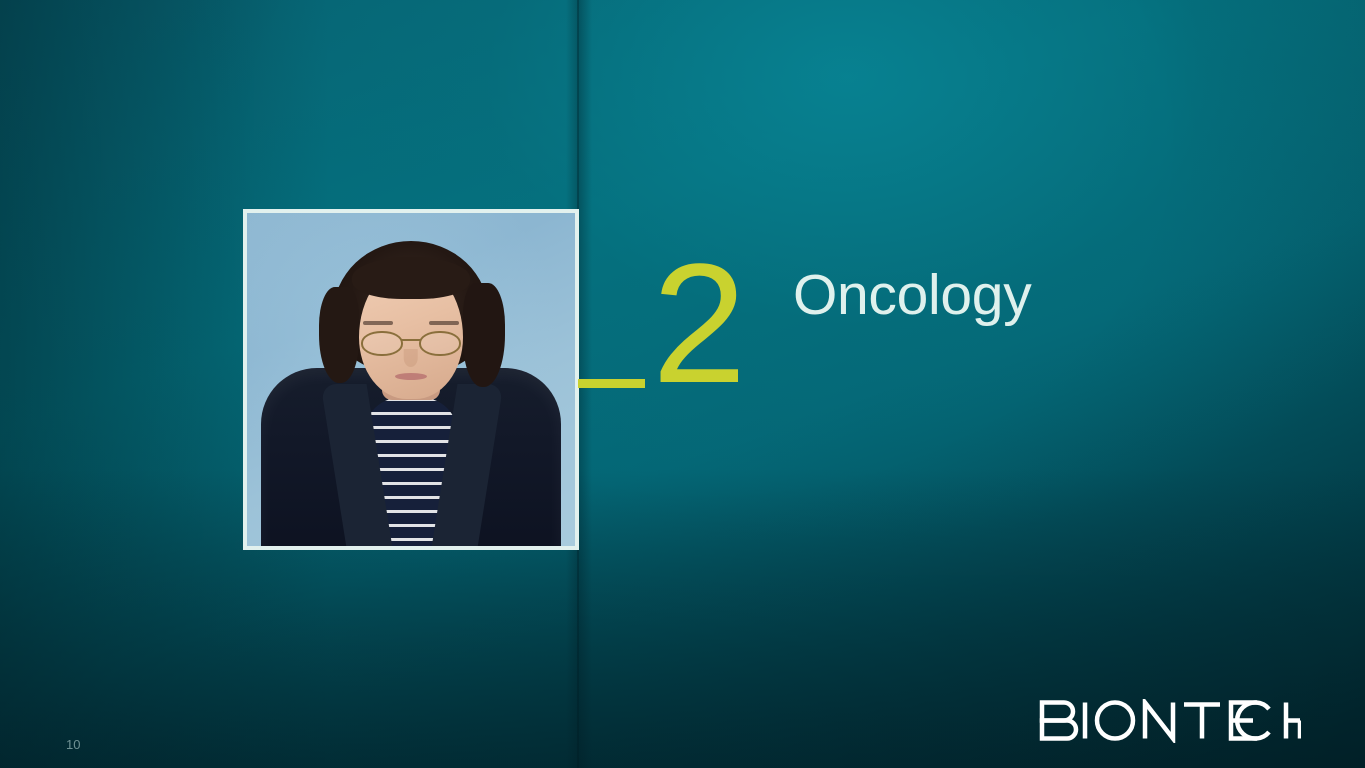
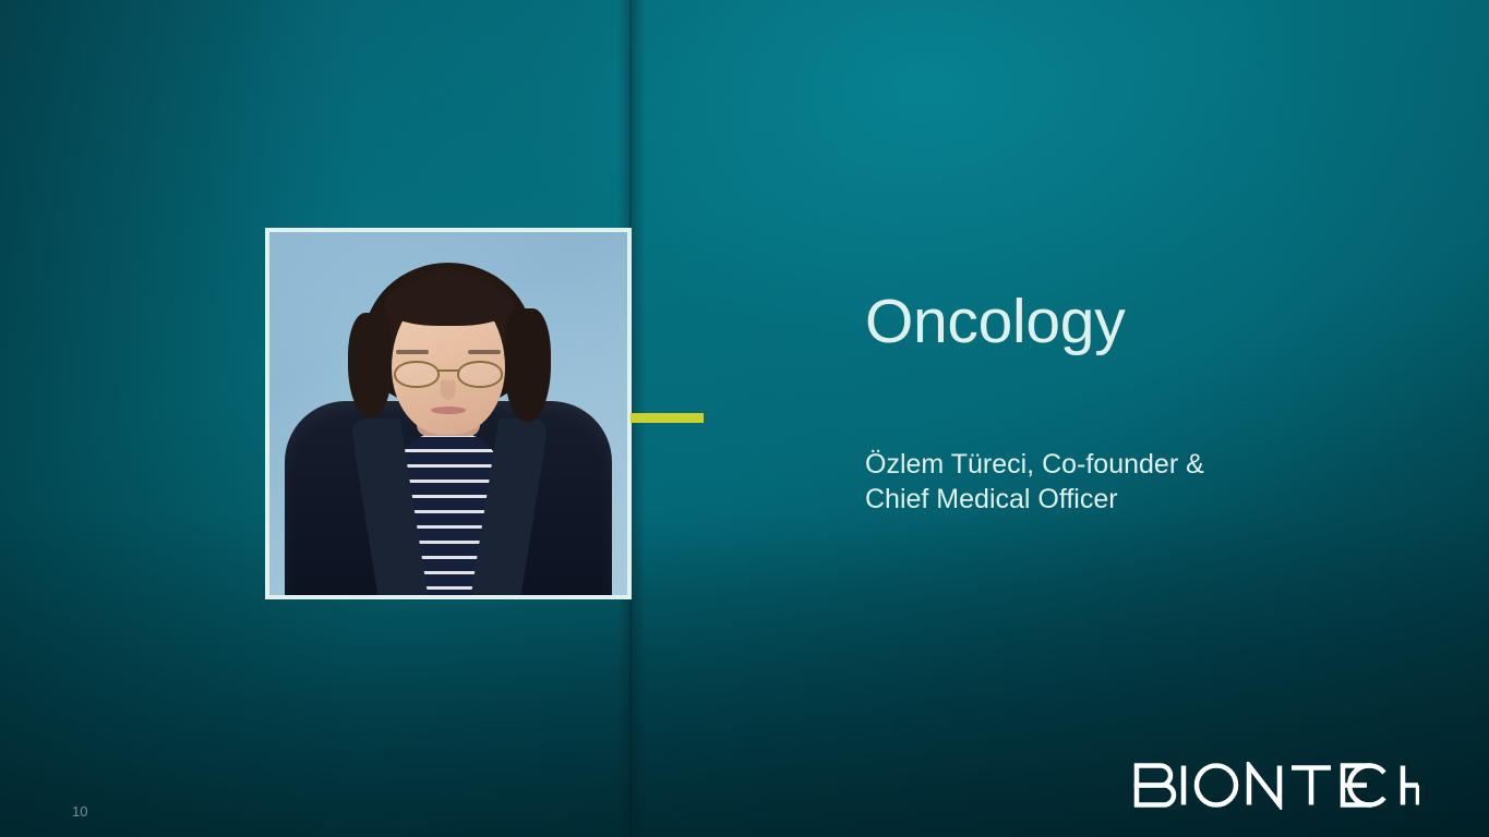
- 2
  Oncology
+ Özlem Türeci, Co-founder &
+ Chief Medical Officer
  10
